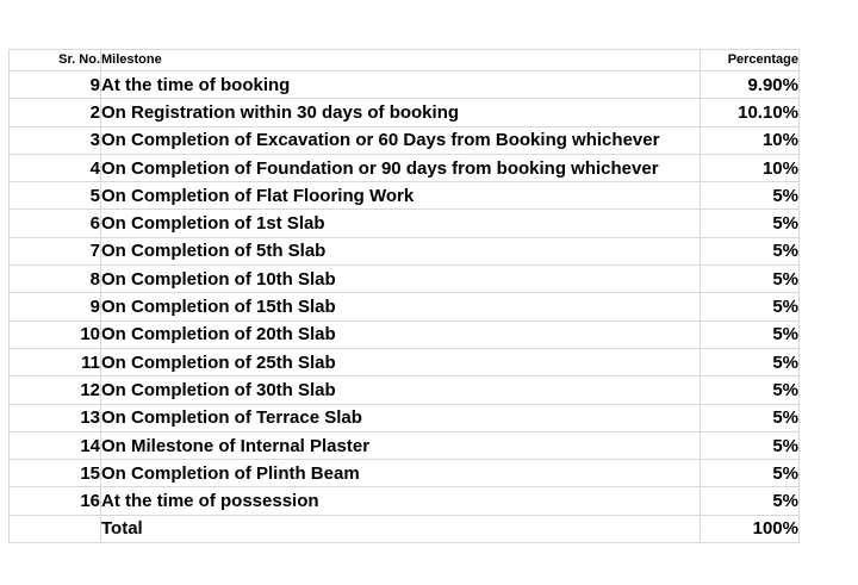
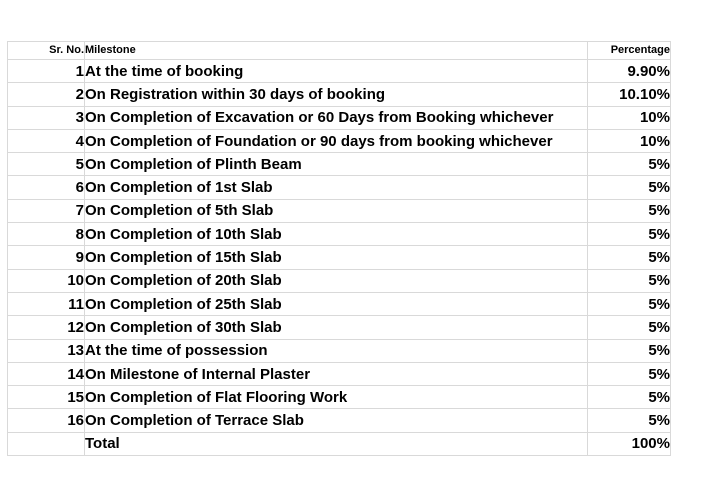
  Sr. No.	Milestone	Percentage
- 9	At the time of booking	9.90%
+ 1	At the time of booking	9.90%
  2	On Registration within 30 days of booking	10.10%
  3	On Completion of Excavation or 60 Days from Booking whichever	10%
  4	On Completion of Foundation or 90 days from booking whichever	10%
- 5	On Completion of Flat Flooring Work	5%
+ 5	On Completion of Plinth Beam	5%
  6	On Completion of 1st Slab	5%
  7	On Completion of 5th Slab	5%
  8	On Completion of 10th Slab	5%
  9	On Completion of 15th Slab	5%
  10	On Completion of 20th Slab	5%
  11	On Completion of 25th Slab	5%
  12	On Completion of 30th Slab	5%
- 13	On Completion of Terrace Slab	5%
+ 13	At the time of possession	5%
  14	On Milestone of Internal Plaster	5%
- 15	On Completion of Plinth Beam	5%
+ 15	On Completion of Flat Flooring Work	5%
- 16	At the time of possession	5%
+ 16	On Completion of Terrace Slab	5%
  	Total	100%
